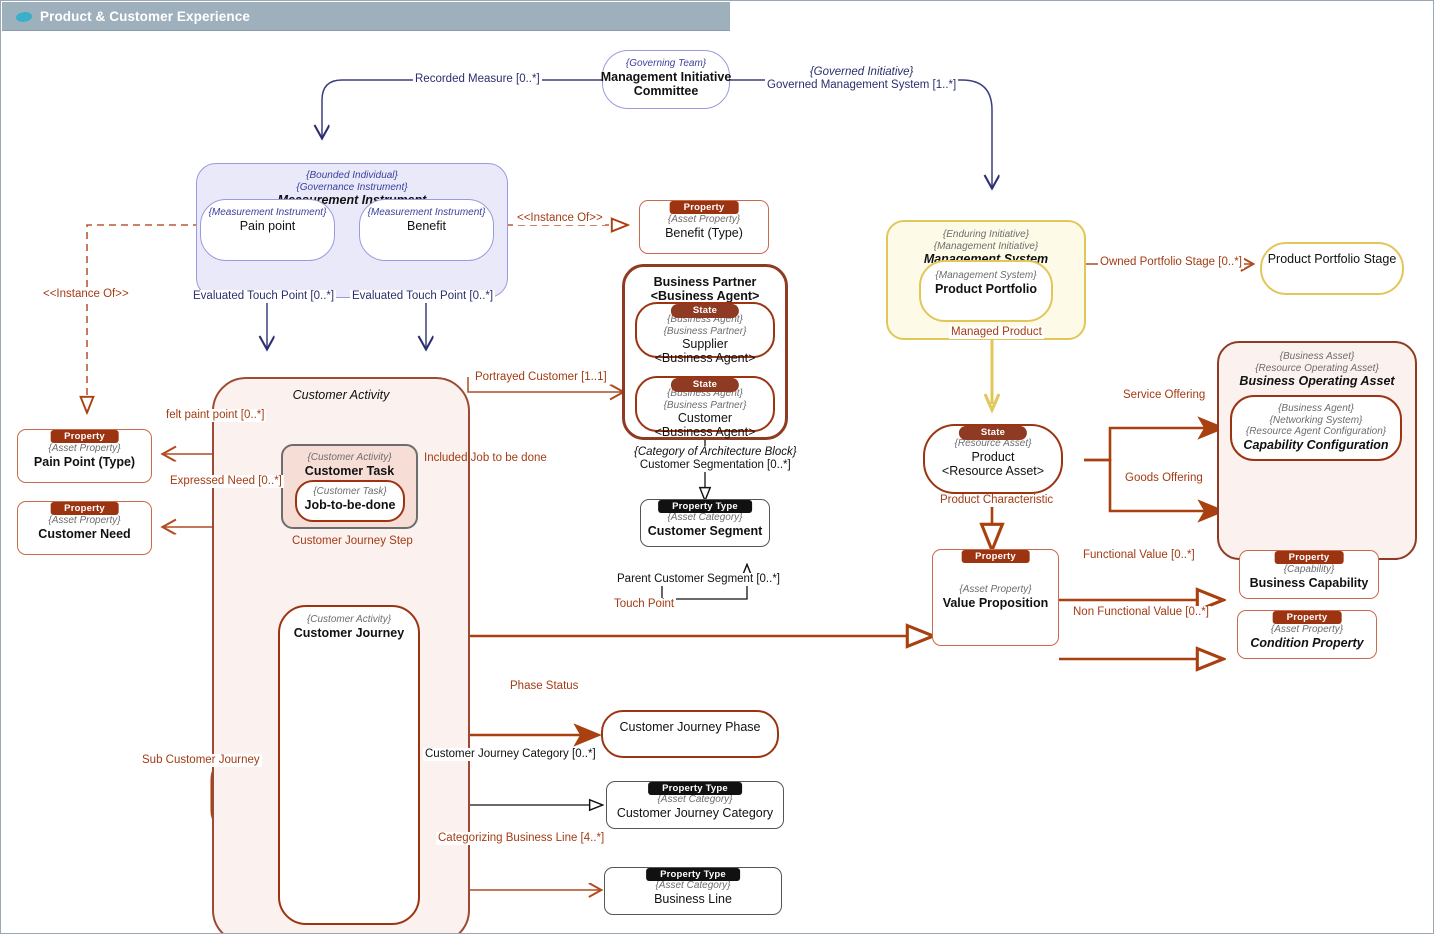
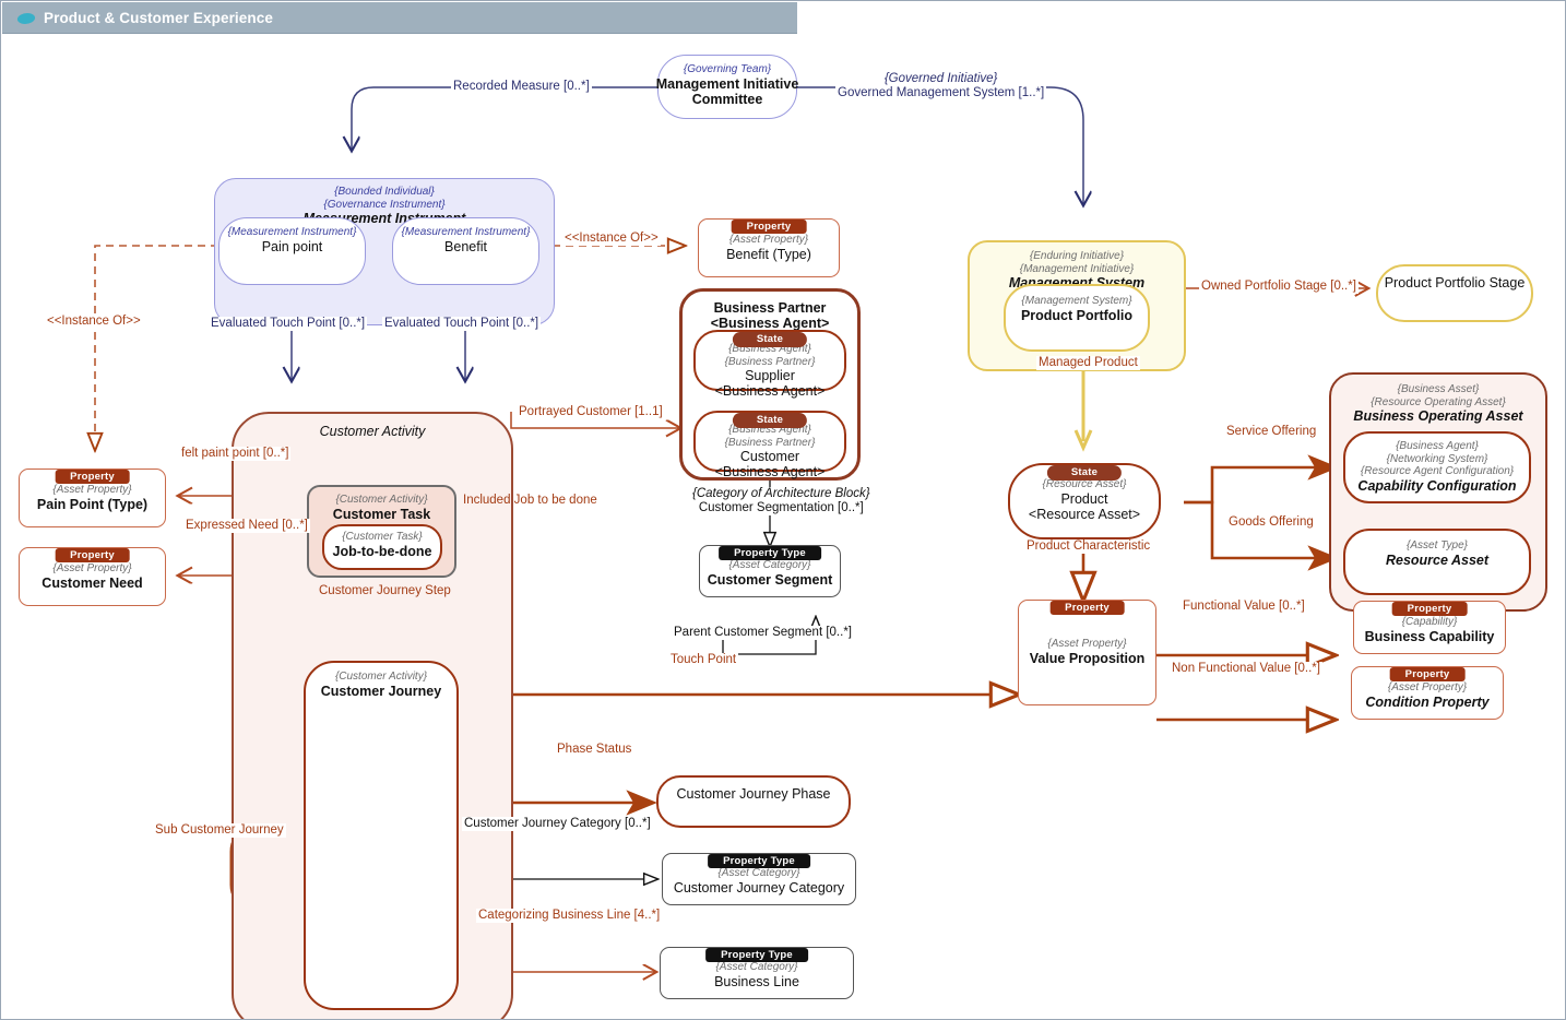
  Product & Customer Experience
  {Bounded Individual}
  {Governance Instrument}
  Customer Activity
  {Customer Activity}
  Customer Task
  Business Partner
  <Business Agent>
  {Enduring Initiative}
  {Management Initiative}
  Management System
  {Business Asset}
  {Resource Operating Asset}
  Business Operating Asset
  {Governing Team}
  Management Initiative
  Committee
  {Measurement Instrument}
  Pain point
  {Measurement Instrument}
  Benefit
  Property
  {Asset Property}
  Benefit (Type)
  Property
  {Asset Property}
  Pain Point (Type)
  Property
  {Asset Property}
  Customer Need
  {Customer Task}
  Job-to-be-done
  {Customer Activity}
  Customer Journey
  State
  {Business Agent}
  {Business Partner}
  Supplier
  <Business Agent>
  State
  {Business Agent}
  {Business Partner}
  Customer
  <Business Agent>
  Property Type
  {Asset Category}
  Customer Segment
  Customer Journey Phase
  Property Type
  {Asset Category}
  Customer Journey Category
  Property Type
  {Asset Category}
  Business Line
  {Management System}
  Product Portfolio
  Product Portfolio Stage
  State
  {Resource Asset}
  Product
  <Resource Asset>
  {Business Agent}
  {Networking System}
  {Resource Agent Configuration}
  Capability Configuration
+ {Asset Type}
+ Resource Asset
  Property
  {Asset Property}
  Value Proposition
  Property
  {Capability}
  Business Capability
  Property
  {Asset Property}
  Condition Property
  Recorded Measure [0..*]
  {Governed Initiative}
  Governed Management System [1..*]
  <<Instance Of>>
  <<Instance Of>>
  Evaluated Touch Point [0..*]
  Evaluated Touch Point [0..*]
  felt paint point [0..*]
  Expressed Need [0..*]
  Included Job to be done
  Customer Journey Step
  Portrayed Customer [1..1]
  {Category of Architecture Block}
  Customer Segmentation [0..*]
  Parent Customer Segment [0..*]
  Touch Point
  Phase Status
  Customer Journey Category [0..*]
  Categorizing Business Line [4..*]
  Sub Customer Journey
  Owned Portfolio Stage [0..*]
  Managed Product
  Service Offering
  Goods Offering
  Product Characteristic
  Functional Value [0..*]
  Non Functional Value [0..*]
